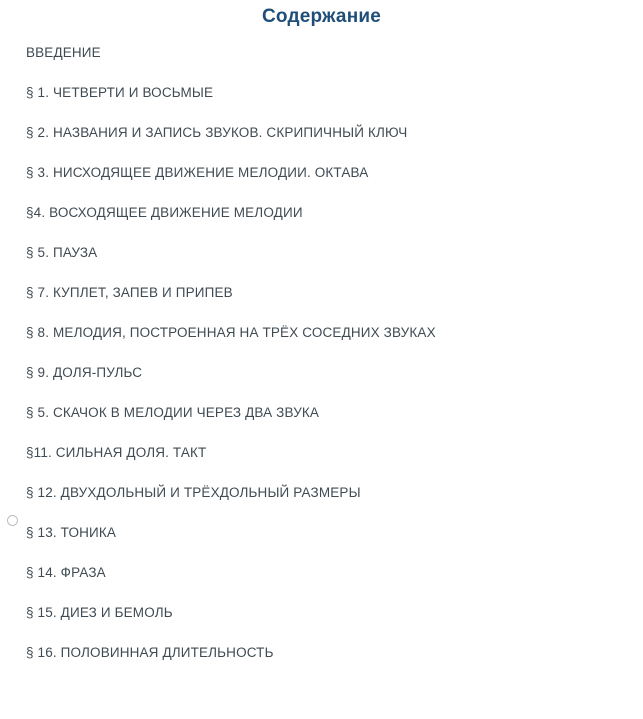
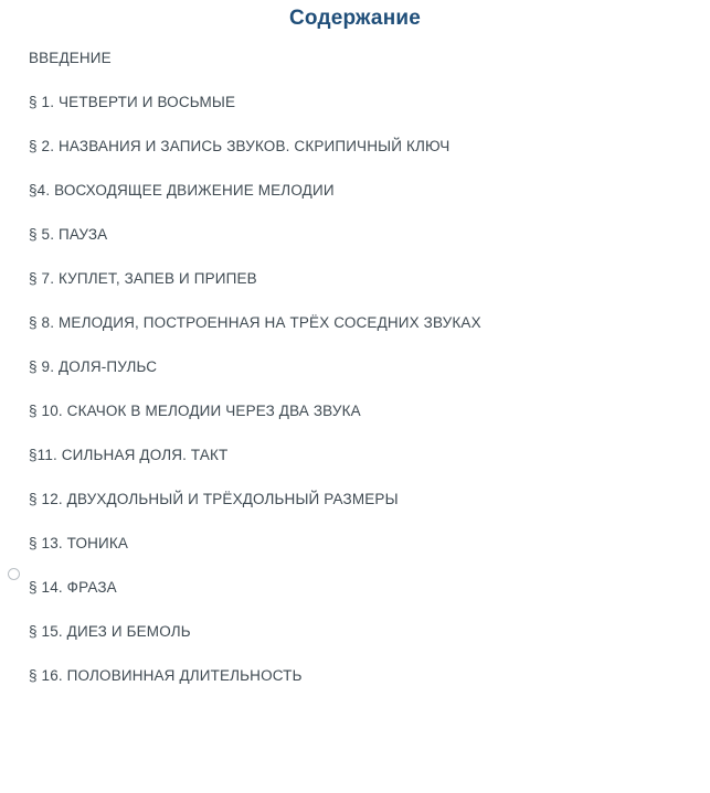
  Содержание
  ВВЕДЕНИЕ
  § 1. ЧЕТВЕРТИ И ВОСЬМЫЕ
  § 2. НАЗВАНИЯ И ЗАПИСЬ ЗВУКОВ. СКРИПИЧНЫЙ КЛЮЧ
- § 3. НИСХОДЯЩЕЕ ДВИЖЕНИЕ МЕЛОДИИ. ОКТАВА
  §4. ВОСХОДЯЩЕЕ ДВИЖЕНИЕ МЕЛОДИИ
  § 5. ПАУЗА
  § 7. КУПЛЕТ, ЗАПЕВ И ПРИПЕВ
  § 8. МЕЛОДИЯ, ПОСТРОЕННАЯ НА ТРЁХ СОСЕДНИХ ЗВУКАХ
  § 9. ДОЛЯ-ПУЛЬС
- § 5. СКАЧОК В МЕЛОДИИ ЧЕРЕЗ ДВА ЗВУКА
+ § 10. СКАЧОК В МЕЛОДИИ ЧЕРЕЗ ДВА ЗВУКА
  §11. СИЛЬНАЯ ДОЛЯ. ТАКТ
  § 12. ДВУХДОЛЬНЫЙ И ТРЁХДОЛЬНЫЙ РАЗМЕРЫ
  § 13. ТОНИКА
  § 14. ФРАЗА
  § 15. ДИЕЗ И БЕМОЛЬ
  § 16. ПОЛОВИННАЯ ДЛИТЕЛЬНОСТЬ
